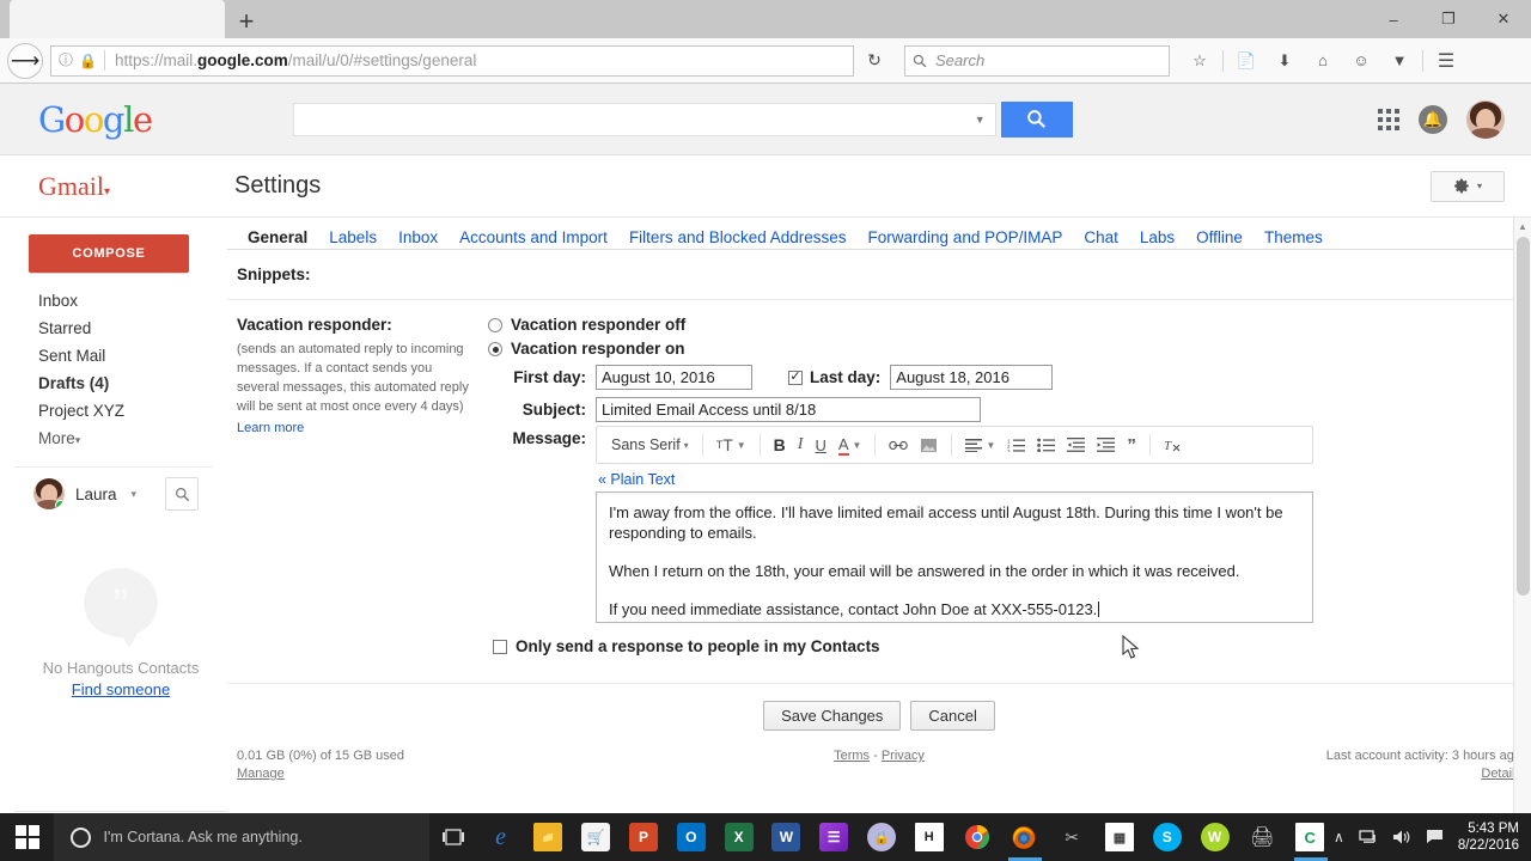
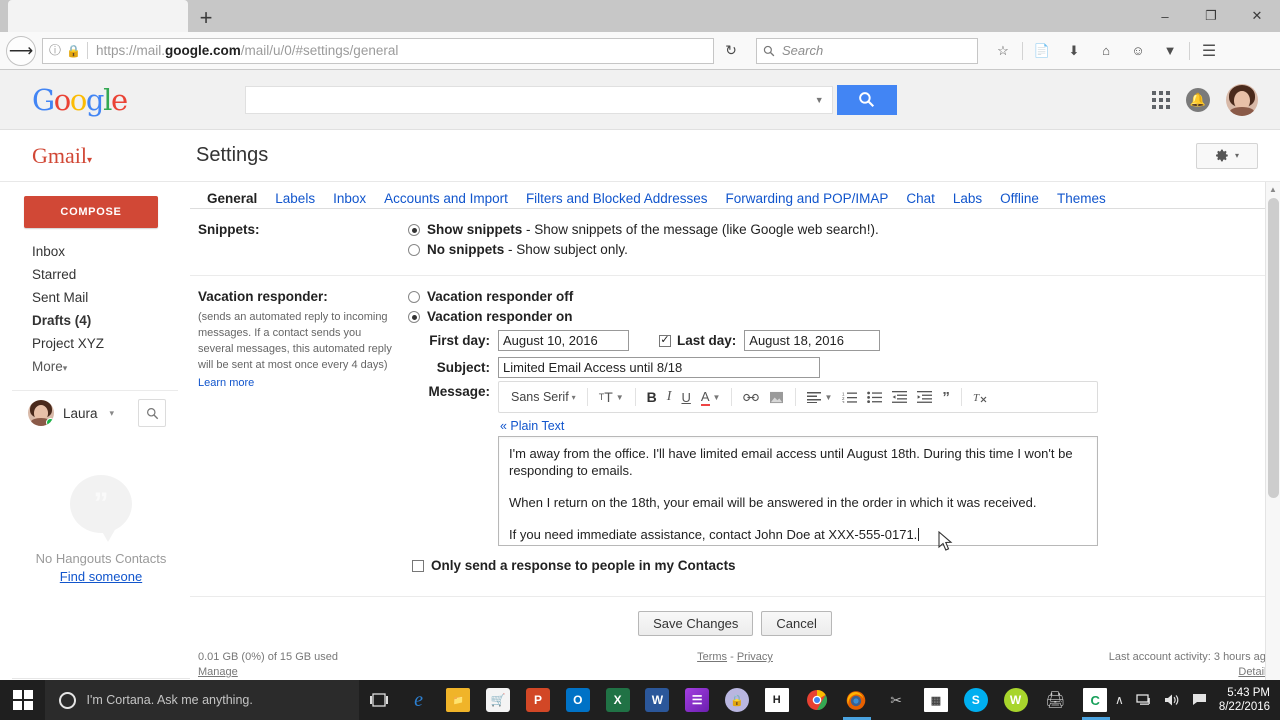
  +
  –
  ❐
  ✕
  ⟶
  ⓘ
  🔒
  https://mail.google.com/mail/u/0/#settings/general
  ↻
  Search
  ☆
  📄
  ⬇
  ⌂
  ☺
  ▼
  ☰
  Google
  ▼
  🔔
  Gmail▾
  Settings
  ▾
  COMPOSE
  Inbox
  Starred
  Sent Mail
  Drafts (4)
  Project XYZ
  More▾
  Laura
  ▾
  No Hangouts Contacts
  Find someone
  General
  Labels
  Inbox
  Accounts and Import
  Filters and Blocked Addresses
  Forwarding and POP/IMAP
  Chat
  Labs
  Offline
  Themes
  Snippets:
+ Show snippets - Show snippets of the message (like Google web search!).
+ No snippets - Show subject only.
  Vacation responder:
  (sends an automated reply to incoming messages. If a contact sends you several messages, this automated reply will be sent at most once every 4 days)
  Learn more
  Vacation responder off
  Vacation responder on
  First day:
  August 10, 2016
  ✓
  Last day:
  August 18, 2016
  Subject:
  Limited Email Access until 8/18
  Message:
  Sans Serif
  ▾
  T
  T
  ▼
  B
  I
  U
  A
  ▼
  ▼
  ”
  T
  « Plain Text
  I'm away from the office. I'll have limited email access until August 18th. During this time I won't be responding to emails.
  When I return on the 18th, your email will be answered in the order in which it was received.
- If you need immediate assistance, contact John Doe at XXX-555-0123.
+ If you need immediate assistance, contact John Doe at XXX-555-0171.
  Only send a response to people in my Contacts
  Save Changes
  Cancel
  0.01 GB (0%) of 15 GB used
  Manage
  Terms - Privacy
  Last account activity: 3 hours ag
  Detai
  ▲
  I'm Cortana. Ask me anything.
  e
  📁
  🛒
  P
  O
  X
  W
  ☰
  🔒
  H
  ✂
  ▦
  S
  W
  🖨
  C
  ∧
  5:43 PM
  8/22/2016
